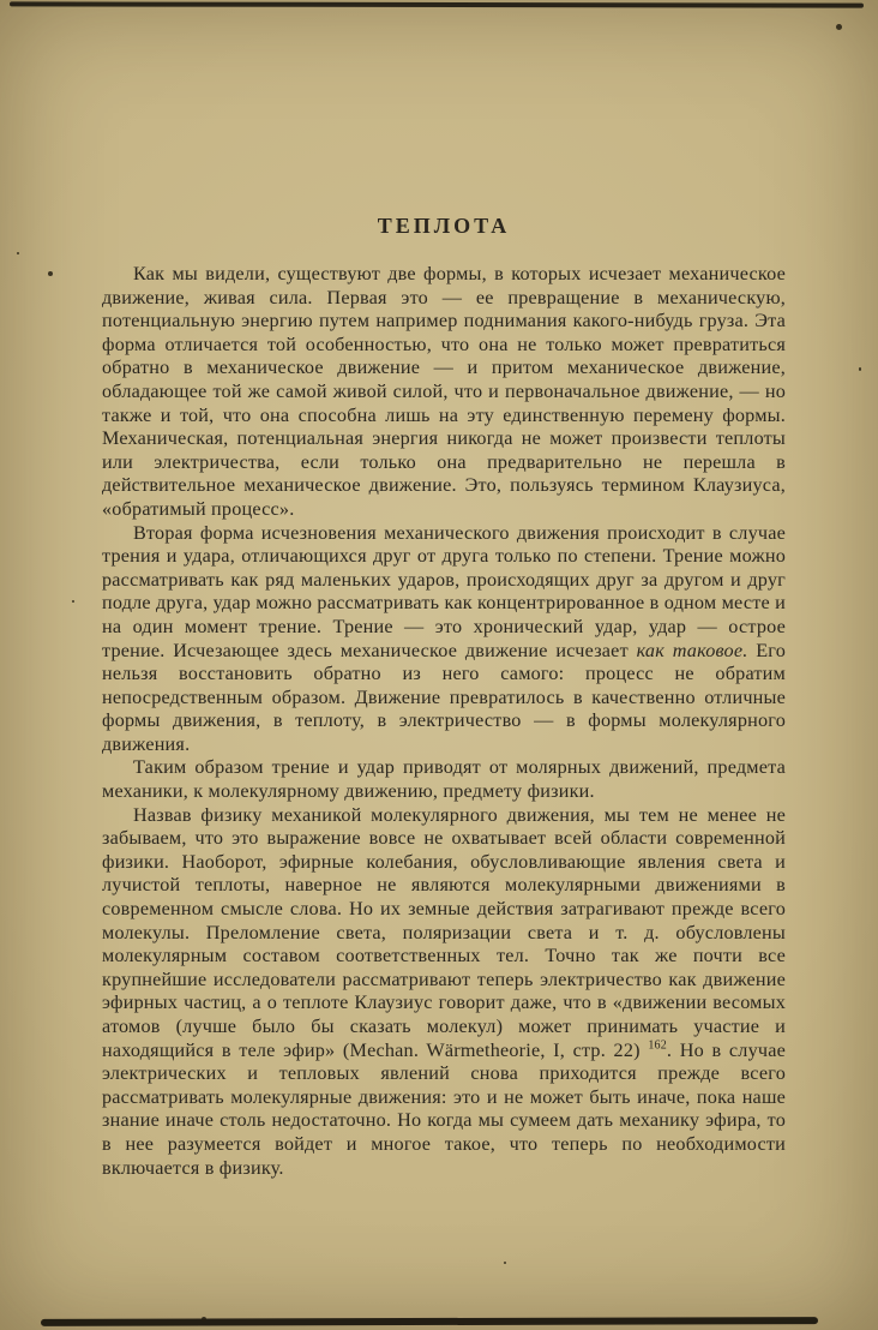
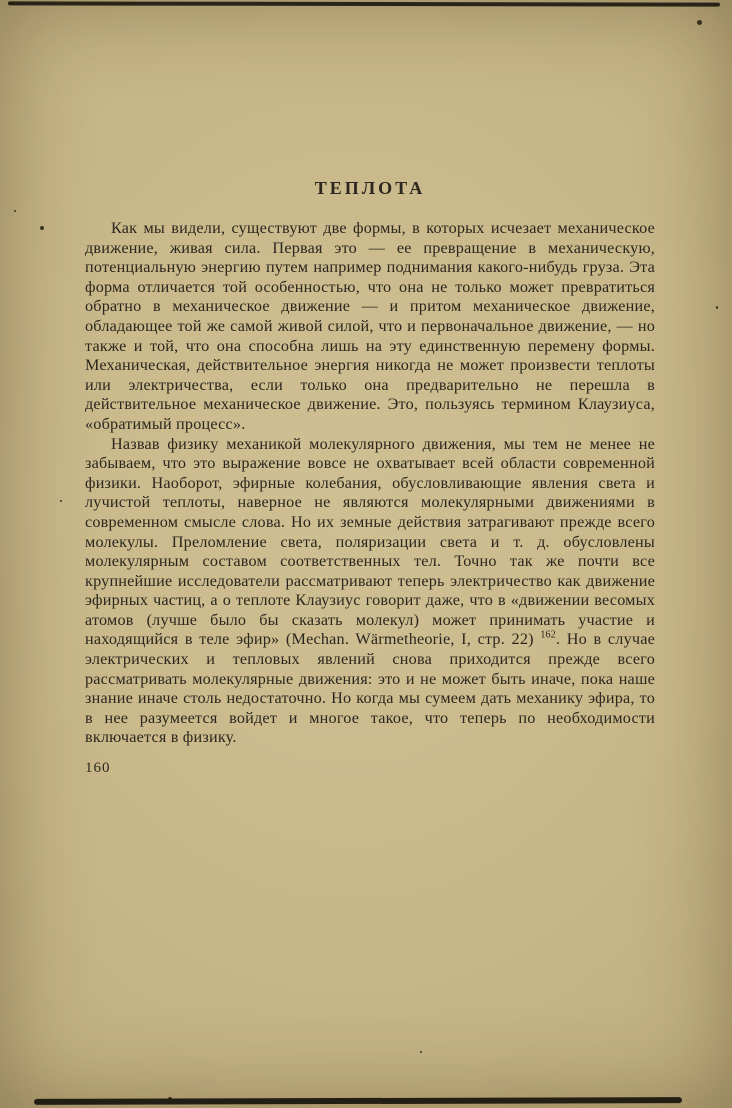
  ТЕПЛОТА
- Как мы видели, существуют две формы, в которых исчезает механическое движение, живая сила. Первая это — ее превращение в механическую, потенциальную энергию путем например поднимания какого-нибудь груза. Эта форма отличается той особенностью, что она не только может превратиться обратно в механическое движение — и притом механическое движение, обладающее той же самой живой силой, что и первоначальное движение, — но также и той, что она способна лишь на эту единственную перемену формы. Механическая, потенциальная энергия никогда не может произвести теплоты или электричества, если только она предварительно не перешла в действительное механическое движение. Это, пользуясь термином Клаузиуса, «обратимый процесс».
+ Как мы видели, существуют две формы, в которых исчезает механическое движение, живая сила. Первая это — ее превращение в механическую, потенциальную энергию путем например поднимания какого-нибудь груза. Эта форма отличается той особенностью, что она не только может превратиться обратно в механическое движение — и притом механическое движение, обладающее той же самой живой силой, что и первоначальное движение, — но также и той, что она способна лишь на эту единственную перемену формы. Механическая, действительное энергия никогда не может произвести теплоты или электричества, если только она предварительно не перешла в действительное механическое движение. Это, пользуясь термином Клаузиуса, «обратимый процесс».
- Вторая форма исчезновения механического движения происходит в случае трения и удара, отличающихся друг от друга только по степени. Трение можно рассматривать как ряд маленьких ударов, происходящих друг за другом и друг подле друга, удар можно рассматривать как концентрированное в одном месте и на один момент трение. Трение — это хронический удар, удар — острое трение. Исчезающее здесь механическое движение исчезает как таковое. Его нельзя восстановить обратно из него самого: процесс не обратим непосредственным образом. Движение превратилось в качественно отличные формы движения, в теплоту, в электричество — в формы молекулярного движения.
- Таким образом трение и удар приводят от молярных движений, предмета механики, к молекулярному движению, предмету физики.
  Назвав физику механикой молекулярного движения, мы тем не менее не забываем, что это выражение вовсе не охватывает всей области современной физики. Наоборот, эфирные колебания, обусловливающие явления света и лучистой теплоты, наверное не являются молекулярными движениями в современном смысле слова. Но их земные действия затрагивают прежде всего молекулы. Преломление света, поляризации света и т. д. обусловлены молекулярным составом соответственных тел. Точно так же почти все крупнейшие исследователи рассматривают теперь электричество как движение эфирных частиц, а о теплоте Клаузиус говорит даже, что в «движении весомых атомов (лучше было бы сказать молекул) может принимать участие и находящийся в теле эфир» (Mechan. Wärmetheorie, I, стр. 22) 162. Но в случае электрических и тепловых явлений снова приходится прежде всего рассматривать молекулярные движения: это и не может быть иначе, пока наше знание иначе столь недостаточно. Но когда мы сумеем дать механику эфира, то в нее разумеется войдет и многое такое, что теперь по необходимости включается в физику.
+ 160
